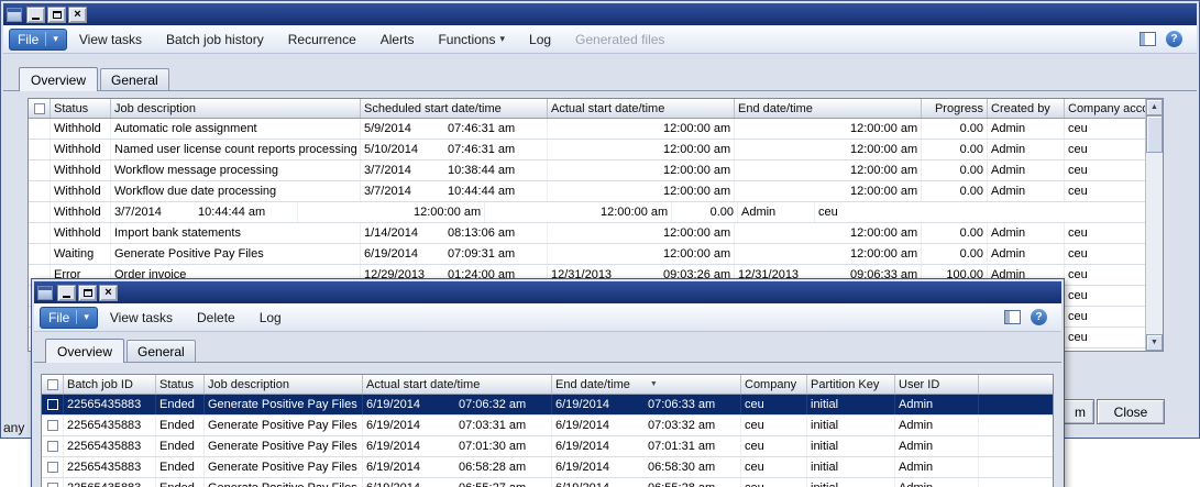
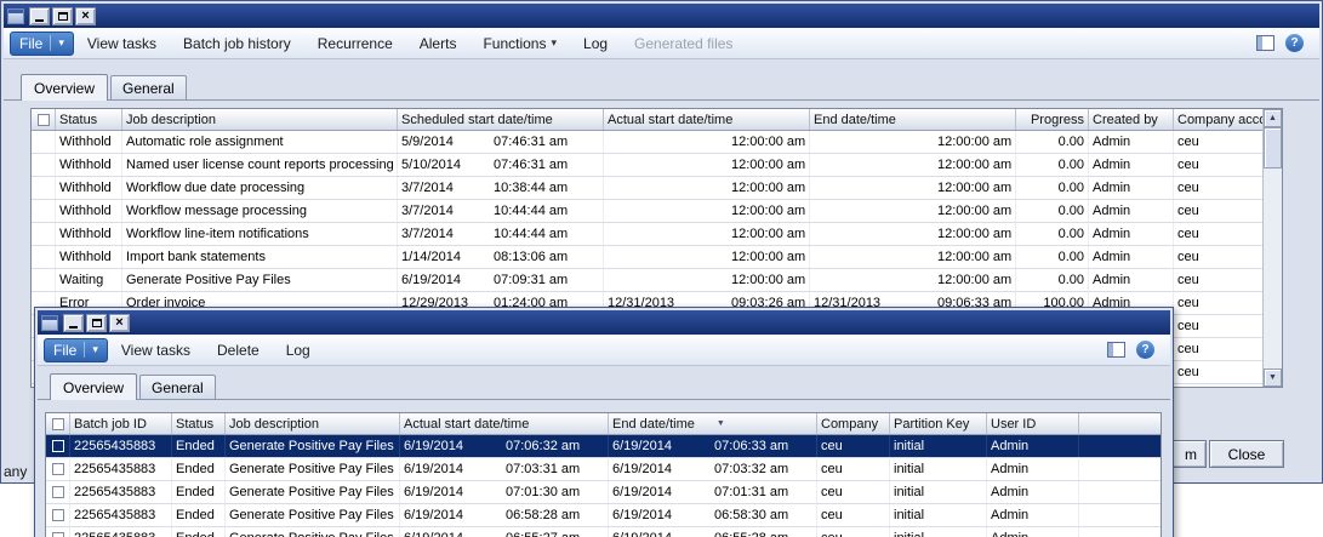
  ×
  File
  ▾
  View tasks
  Batch job history
  Recurrence
  Alerts
  Functions
  ▾
  Log
  Generated files
  ?
  Overview
  General
  Status
  Job description
  Scheduled start date/time
  Actual start date/time
  End date/time
  Progress
  Created by
  Company acc
  Withhold
  Automatic role assignment
  5/9/2014
  07:46:31 am
  12:00:00 am
  12:00:00 am
  0.00
  Admin
  ceu
  Withhold
  Named user license count reports processing
  5/10/2014
  07:46:31 am
  12:00:00 am
  12:00:00 am
  0.00
  Admin
  ceu
  Withhold
- Workflow message processing
+ Workflow due date processing
  3/7/2014
  10:38:44 am
  12:00:00 am
  12:00:00 am
  0.00
  Admin
  ceu
  Withhold
- Workflow due date processing
+ Workflow message processing
  3/7/2014
  10:44:44 am
  12:00:00 am
  12:00:00 am
  0.00
  Admin
  ceu
  Withhold
+ Workflow line-item notifications
  3/7/2014
  10:44:44 am
  12:00:00 am
  12:00:00 am
  0.00
  Admin
  ceu
  Withhold
  Import bank statements
  1/14/2014
  08:13:06 am
  12:00:00 am
  12:00:00 am
  0.00
  Admin
  ceu
  Waiting
  Generate Positive Pay Files
  6/19/2014
  07:09:31 am
  12:00:00 am
  12:00:00 am
  0.00
  Admin
  ceu
  Error
  Order invoice
  12/29/2013
  01:24:00 am
  12/31/2013
  09:03:26 am
  12/31/2013
  09:06:33 am
  100.00
  Admin
  ceu
  ceu
  ceu
  ceu
  m
  Close
  any
  ×
  File
  ▾
  View tasks
  Delete
  Log
  ?
  Overview
  General
  Batch job ID
  Status
  Job description
  Actual start date/time
  End date/time
  Company
  Partition Key
  User ID
  22565435883
  Ended
  Generate Positive Pay Files
  6/19/2014
  07:06:32 am
  6/19/2014
  07:06:33 am
  ceu
  initial
  Admin
  22565435883
  Ended
  Generate Positive Pay Files
  6/19/2014
  07:03:31 am
  6/19/2014
  07:03:32 am
  ceu
  initial
  Admin
  22565435883
  Ended
  Generate Positive Pay Files
  6/19/2014
  07:01:30 am
  6/19/2014
  07:01:31 am
  ceu
  initial
  Admin
  22565435883
  Ended
  Generate Positive Pay Files
  6/19/2014
  06:58:28 am
  6/19/2014
  06:58:30 am
  ceu
  initial
  Admin
